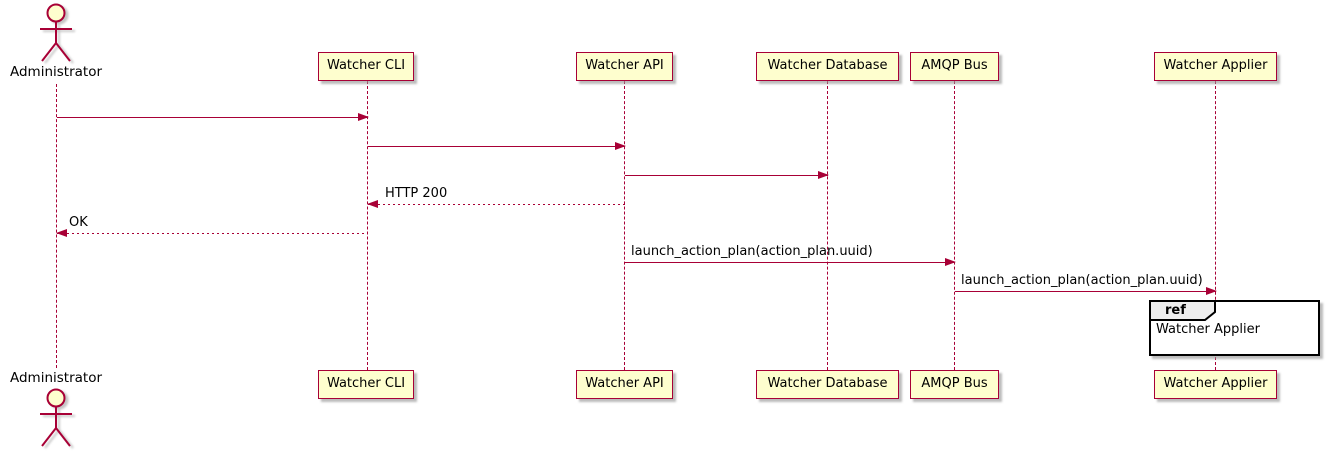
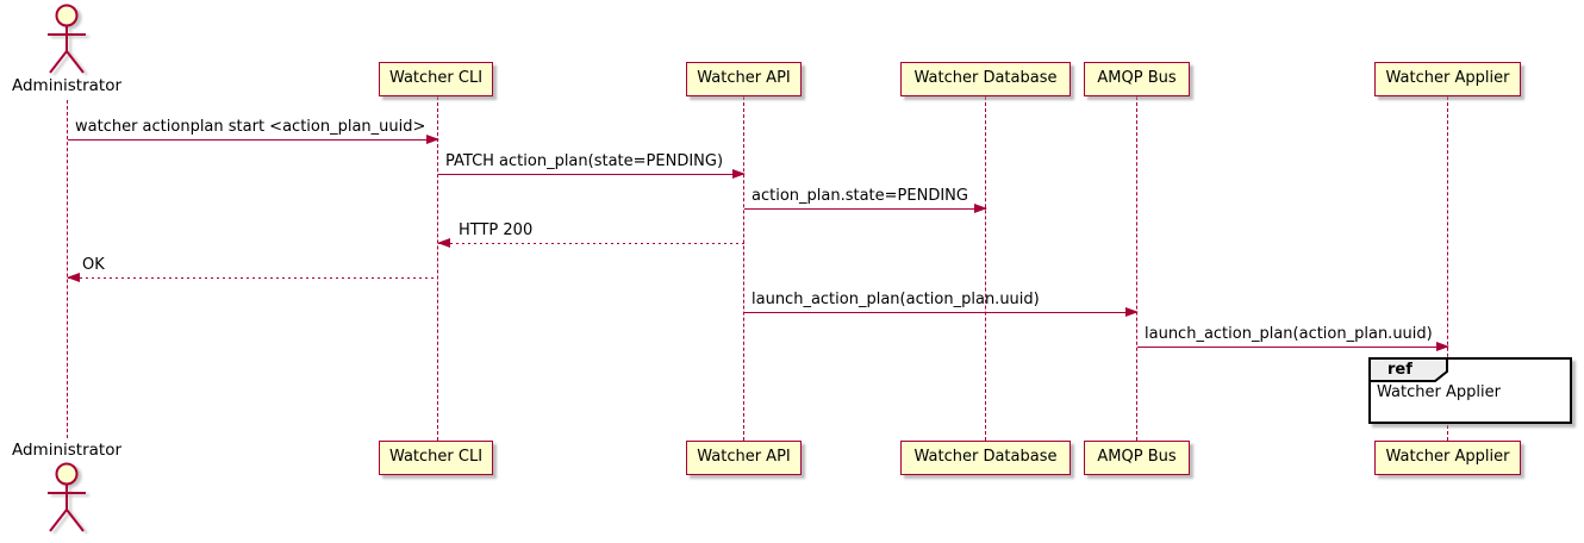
  Administrator
  Administrator
  Watcher CLI
  Watcher API
  Watcher Database
  AMQP Bus
  Watcher Applier
  Watcher CLI
  Watcher API
  Watcher Database
  AMQP Bus
  Watcher Applier
+ watcher actionplan start <action_plan_uuid>
+ PATCH action_plan(state=PENDING)
+ action_plan.state=PENDING
  HTTP 200
  OK
  launch_action_plan(action_plan.uuid)
  launch_action_plan(action_plan.uuid)
  ref
  Watcher Applier
